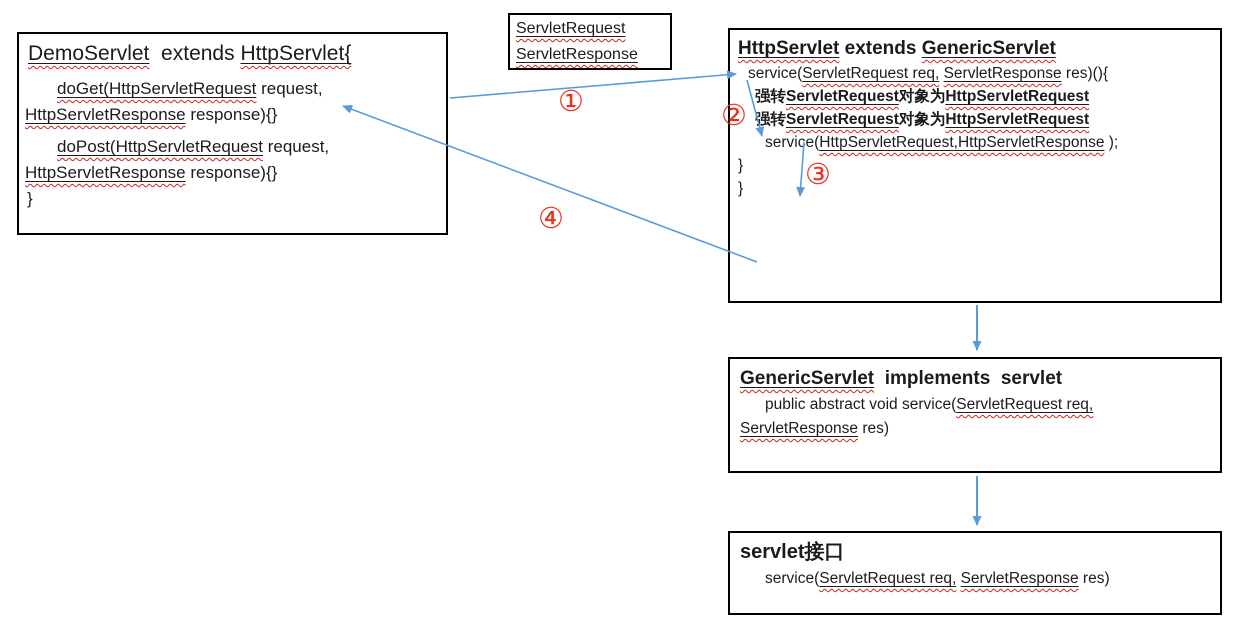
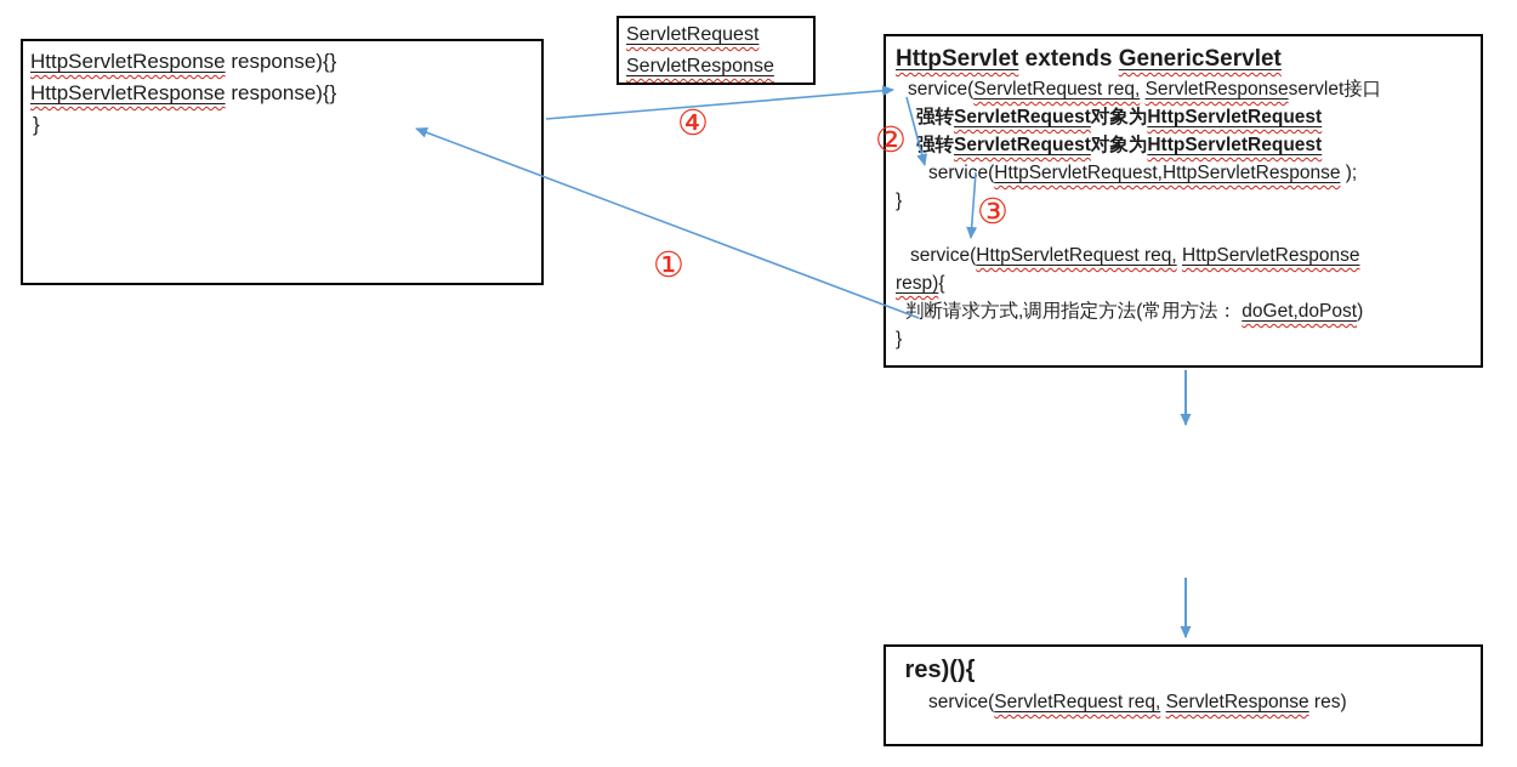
- DemoServlet extends HttpServlet{
- doGet(HttpServletRequest request,
  HttpServletResponse response){}
- doPost(HttpServletRequest request,
  HttpServletResponse response){}
  }
  ServletRequest
  ServletResponse
  HttpServlet extends GenericServlet
- service(ServletRequest req, ServletResponse res)(){
+ service(ServletRequest req, ServletResponseservlet接口
  强转ServletRequest对象为HttpServletRequest
  强转ServletRequest对象为HttpServletRequest
  service(HttpServletRequest,HttpServletResponse );
  }
+ service(HttpServletRequest req, HttpServletResponse
+ resp){
+ 判断请求方式,调用指定方法(常用方法： doGet,doPost)
  }
- GenericServlet implements servlet
- public abstract void service(ServletRequest req,
- ServletResponse res)
- servlet接口
+ res)(){
  service(ServletRequest req, ServletResponse res)
- ①
+ ④
  ②
  ③
- ④
+ ①
